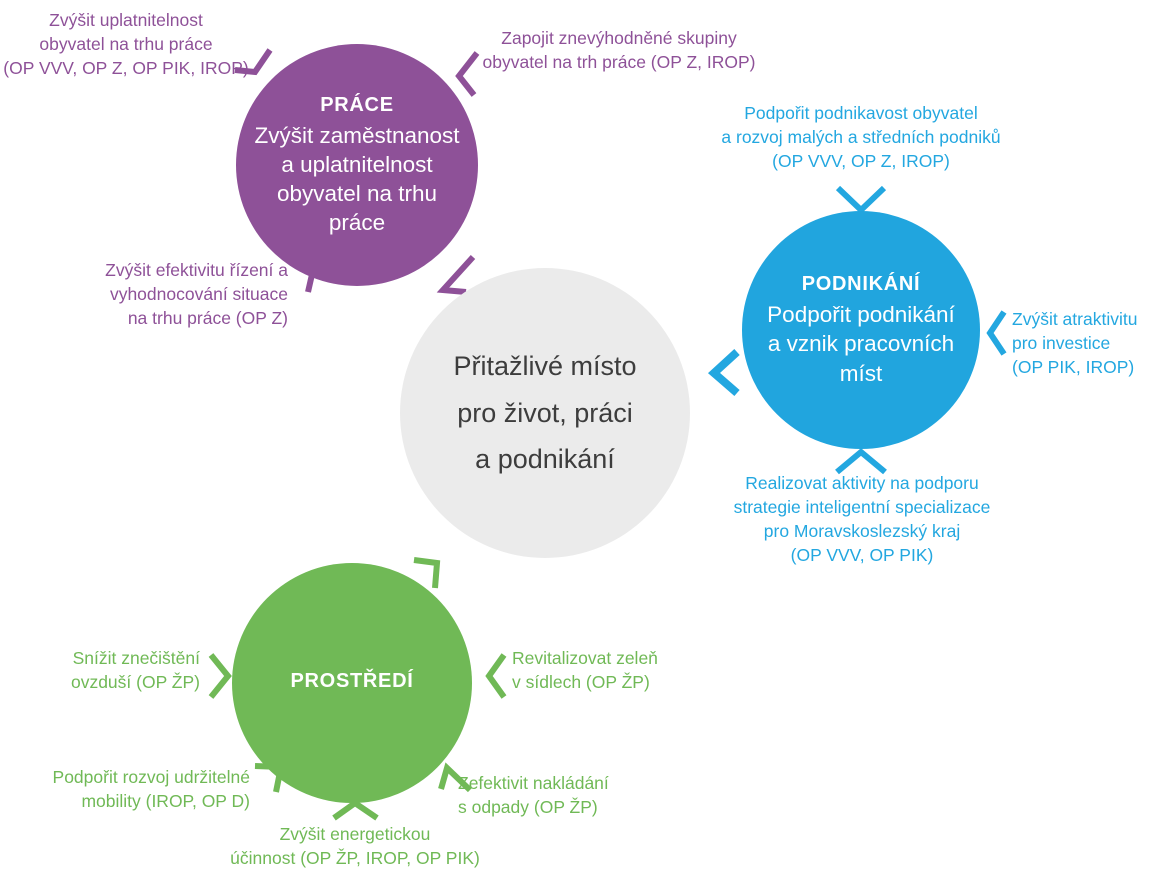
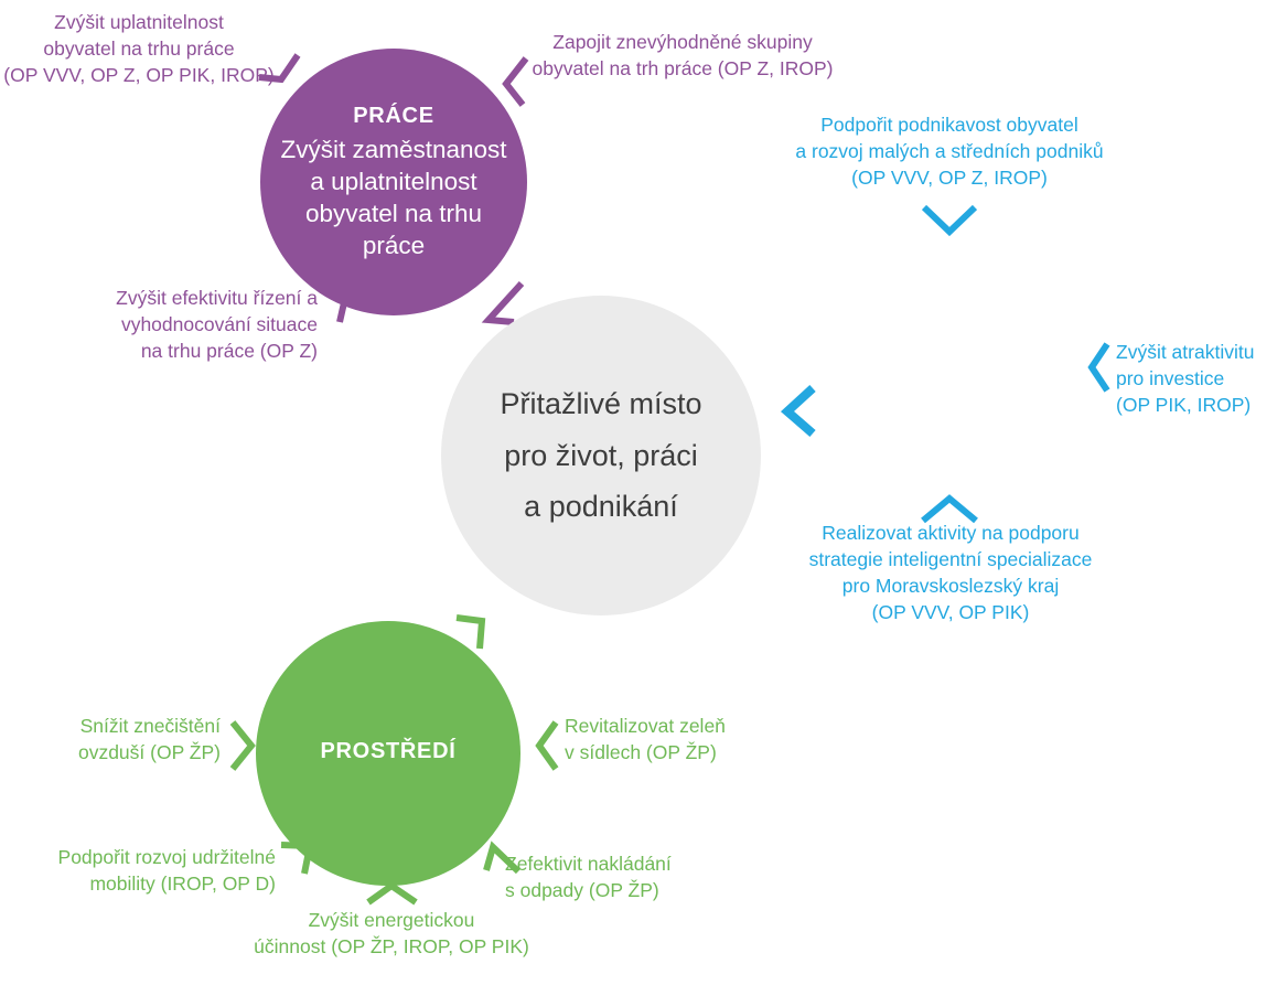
  Přitažlivé místo
  pro život, práci
  a podnikání
  PRÁCE
  Zvýšit zaměstnanost
  a uplatnitelnost
  obyvatel na trhu
  práce
- PODNIKÁNÍ
- Podpořit podnikání
- a vznik pracovních
- míst
  PROSTŘEDÍ
  Zvýšit uplatnitelnost
  obyvatel na trhu práce
  (OP VVV, OP Z, OP PIK, IROP)
  Zapojit znevýhodněné skupiny
  obyvatel na trh práce (OP Z, IROP)
  Zvýšit efektivitu řízení a
  vyhodnocování situace
  na trhu práce (OP Z)
  Podpořit podnikavost obyvatel
  a rozvoj malých a středních podniků
  (OP VVV, OP Z, IROP)
  Zvýšit atraktivitu
  pro investice
  (OP PIK, IROP)
  Realizovat aktivity na podporu
  strategie inteligentní specializace
  pro Moravskoslezský kraj
  (OP VVV, OP PIK)
  Snížit znečištění
  ovzduší (OP ŽP)
  Revitalizovat zeleň
  v sídlech (OP ŽP)
  Podpořit rozvoj udržitelné
  mobility (IROP, OP D)
  Zvýšit energetickou
  účinnost (OP ŽP, IROP, OP PIK)
  Zefektivit nakládání
  s odpady (OP ŽP)
